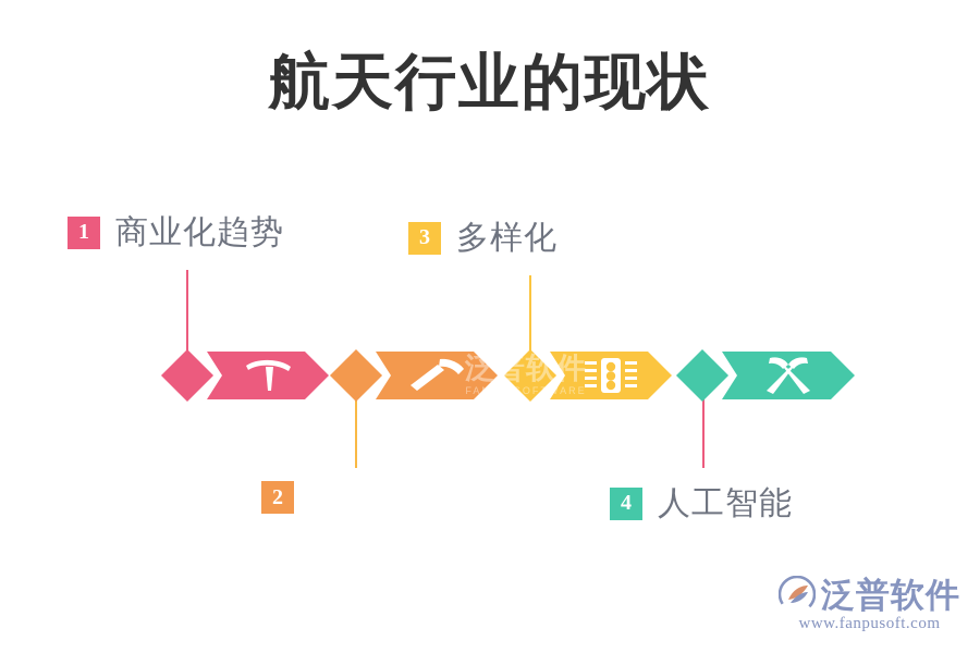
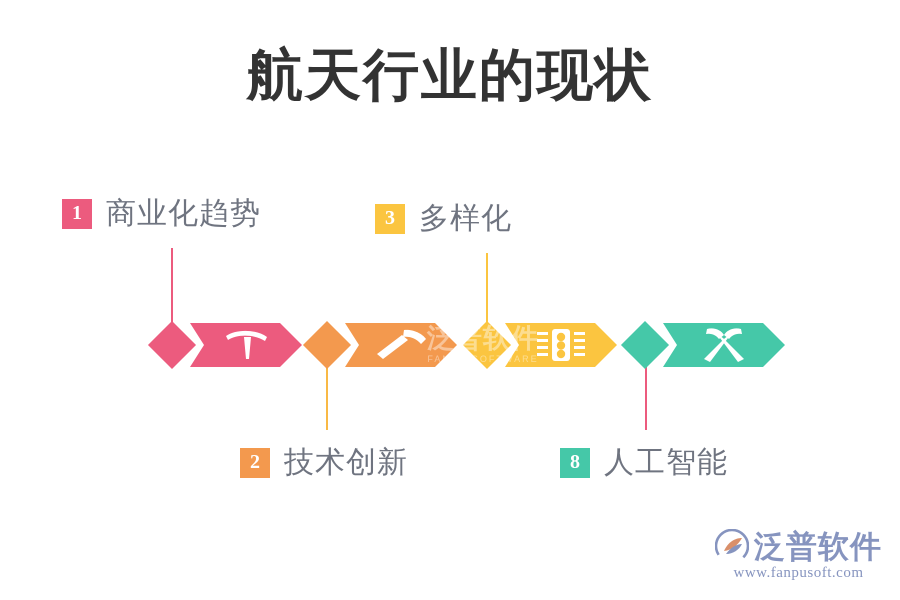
  航天行业的现状
  1
  商业化趋势
  3
  多样化
  2
+ 技术创新
- 4
+ 8
  人工智能
  泛普软件
  FANPU SOFTWARE
  泛普软件
  www.fanpusoft.com
